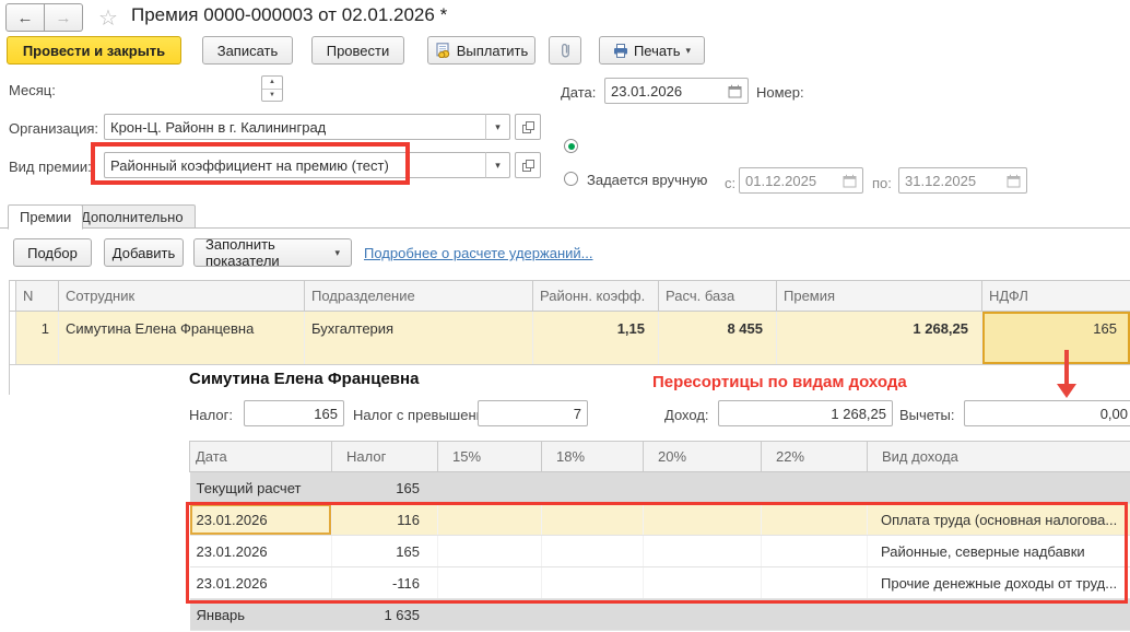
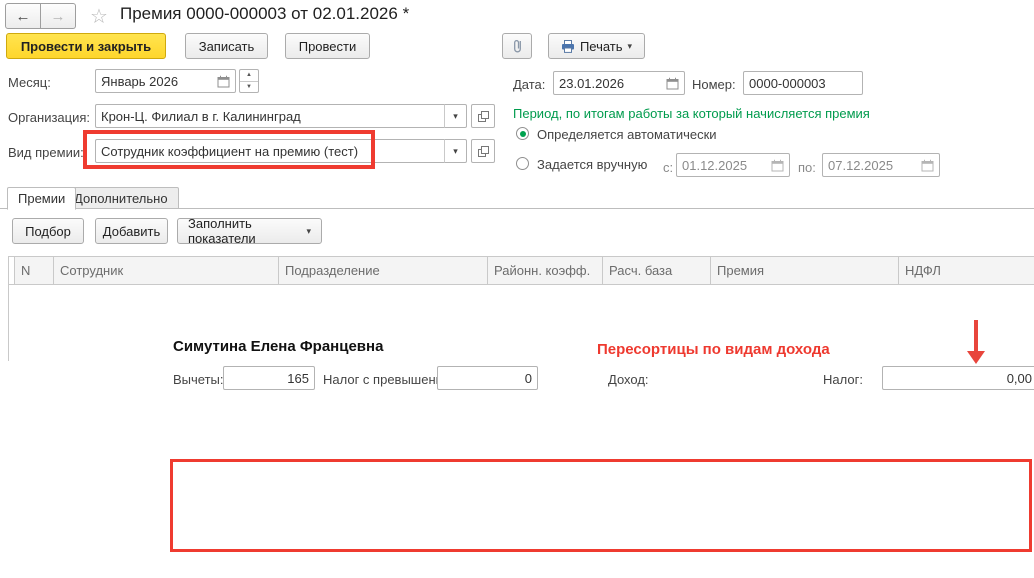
  ←
  →
  ☆
  Премия 0000-000003 от 02.01.2026 *
  Провести и закрыть
  Записать
  Провести
- Выплатить
  Печать
  ▾
  Месяц:
+ Январь 2026
  Организация:
- Крон-Ц. Районн в г. Калининград
+ Крон-Ц. Филиал в г. Калининград
  ▾
  Вид премии:
- Районный коэффициент на премию (тест)
+ Сотрудник коэффициент на премию (тест)
  ▾
  Дата:
  23.01.2026
  Номер:
+ 0000-000003
+ Период, по итогам работы за который начисляется премия
+ Определяется автоматически
  Задается вручную
  с:
  01.12.2025
  по:
- 31.12.2025
+ 07.12.2025
  Премии
  Дополнительно
  Подбор
  Добавить
  Заполнить показатели
  ▾
- Подробнее о расчете удержаний...
  	N	Сотрудник	Подразделение	Районн. коэфф.	Расч. база	Премия	НДФЛ
- 	1	Симутина Елена Францевна	Бухгалтерия	1,15	8 455	1 268,25	165
  Симутина Елена Францевна
  Пересортицы по видам дохода
- Налог:
+ Вычеты:
  165
  Налог с превышен
- 7
+ 0
  Доход:
- 1 268,25
- Вычеты:
+ Налог:
  0,00
- Дата	Налог	15%	18%	20%	22%	Вид дохода
- Текущий расчет	165
- 23.01.2026	116					Оплата труда (основная налогова...
- 23.01.2026	165					Районные, северные надбавки
- 23.01.2026	-116					Прочие денежные доходы от труд...
- Январь	1 635
